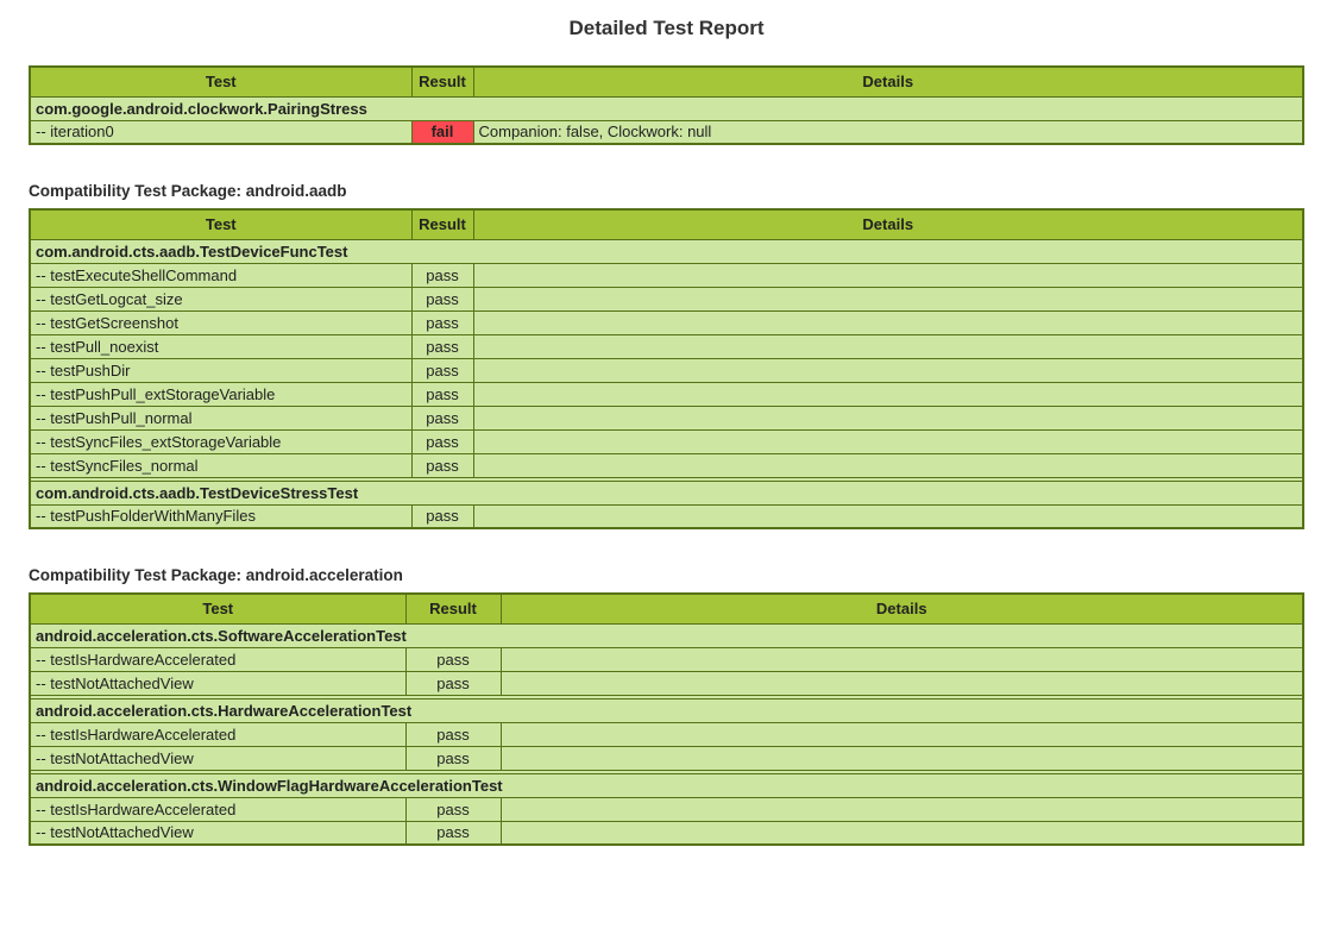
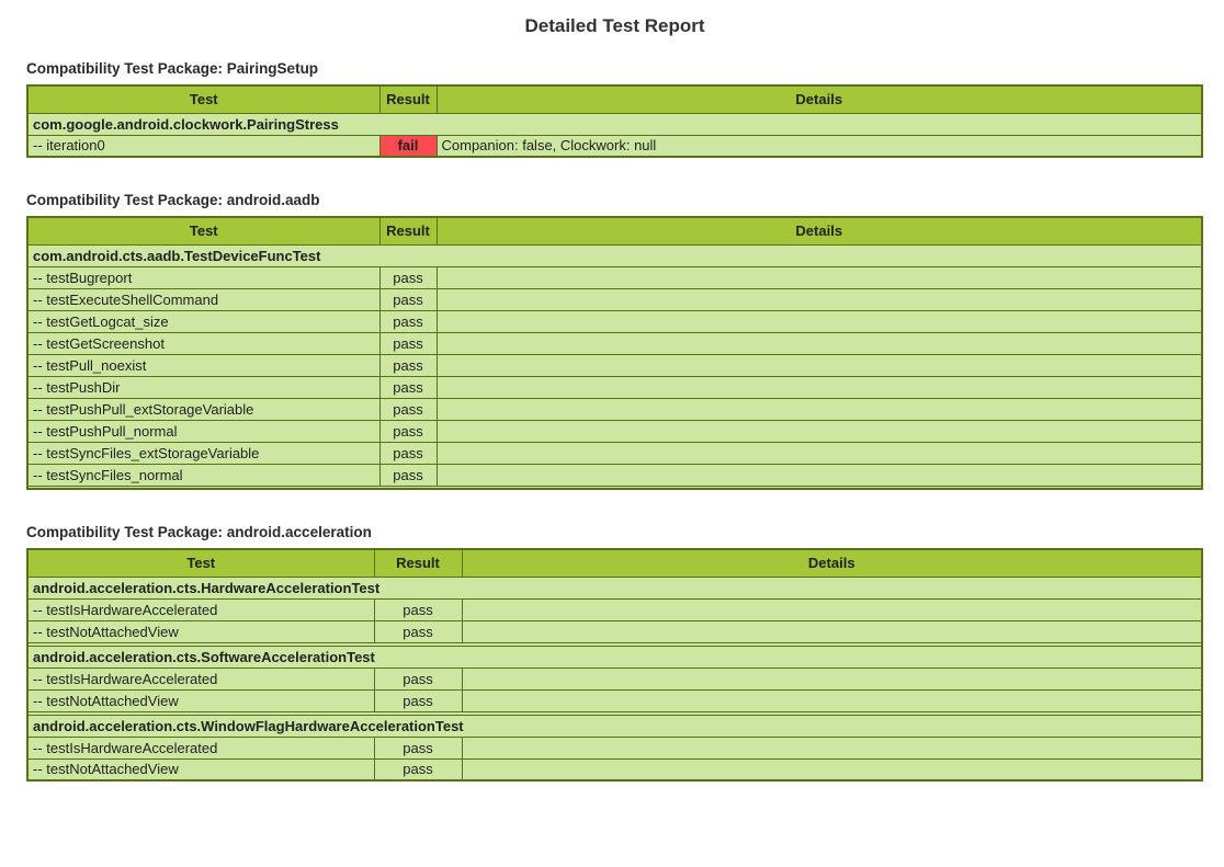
  Detailed Test Report
+ Compatibility Test Package: PairingSetup
  Test	Result	Details
  com.google.android.clockwork.PairingStress
  -- iteration0	fail	Companion: false, Clockwork: null
  Compatibility Test Package: android.aadb
  Test	Result	Details
  com.android.cts.aadb.TestDeviceFuncTest
+ -- testBugreport	pass
  -- testExecuteShellCommand	pass
  -- testGetLogcat_size	pass
  -- testGetScreenshot	pass
  -- testPull_noexist	pass
  -- testPushDir	pass
  -- testPushPull_extStorageVariable	pass
  -- testPushPull_normal	pass
  -- testSyncFiles_extStorageVariable	pass
  -- testSyncFiles_normal	pass
- com.android.cts.aadb.TestDeviceStressTest
- -- testPushFolderWithManyFiles	pass
  Compatibility Test Package: android.acceleration
  Test	Result	Details
- android.acceleration.cts.SoftwareAccelerationTest
+ android.acceleration.cts.HardwareAccelerationTest
  -- testIsHardwareAccelerated	pass
  -- testNotAttachedView	pass
- android.acceleration.cts.HardwareAccelerationTest
+ android.acceleration.cts.SoftwareAccelerationTest
  -- testIsHardwareAccelerated	pass
  -- testNotAttachedView	pass
  android.acceleration.cts.WindowFlagHardwareAccelerationTest
  -- testIsHardwareAccelerated	pass
  -- testNotAttachedView	pass
